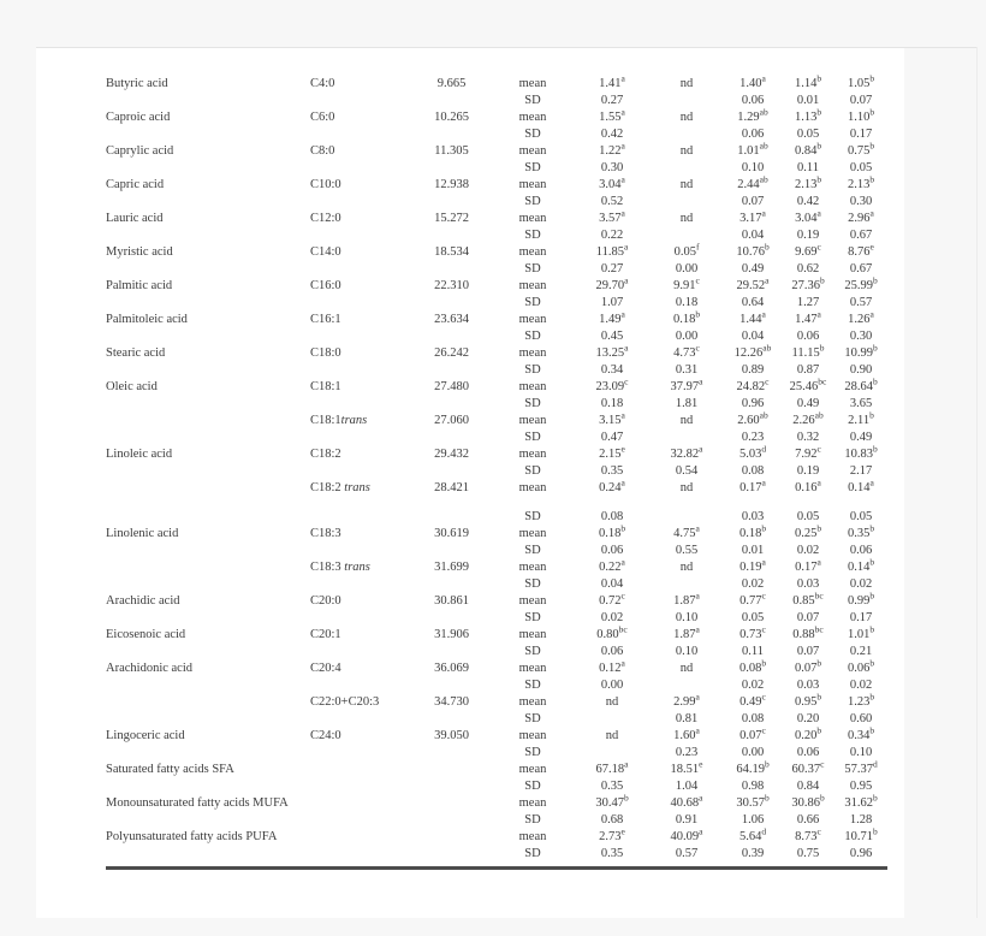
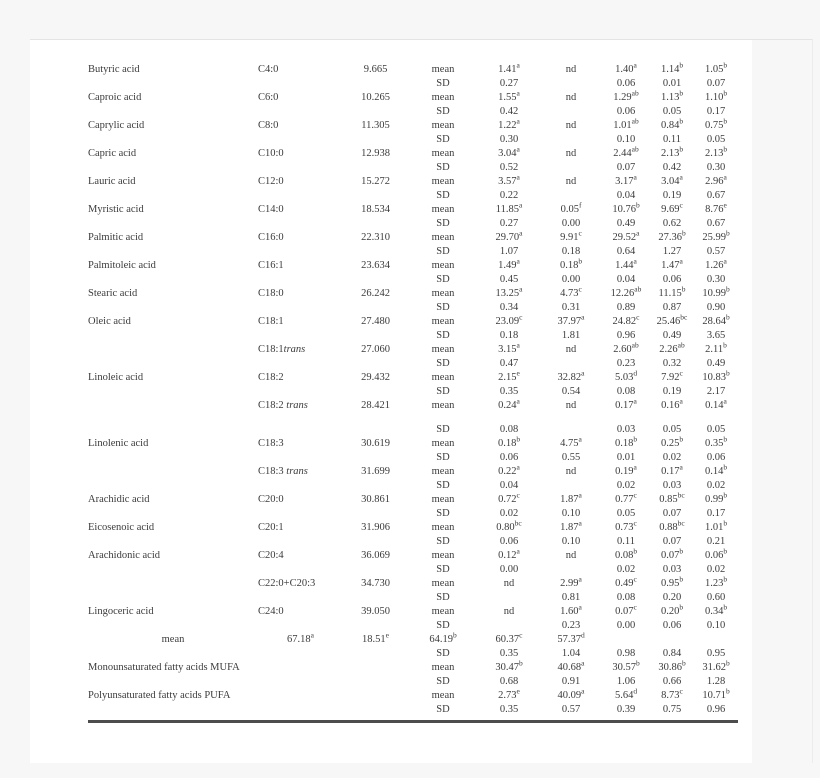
  Butyric acid
  C4:0
  9.665
  mean
  1.41a
  nd
  1.40a
  1.14b
  1.05b
  SD
  0.27
  0.06
  0.01
  0.07
  Caproic acid
  C6:0
  10.265
  mean
  1.55a
  nd
  1.29ab
  1.13b
  1.10b
  SD
  0.42
  0.06
  0.05
  0.17
  Caprylic acid
  C8:0
  11.305
  mean
  1.22a
  nd
  1.01ab
  0.84b
  0.75b
  SD
  0.30
  0.10
  0.11
  0.05
  Capric acid
  C10:0
  12.938
  mean
  3.04a
  nd
  2.44ab
  2.13b
  2.13b
  SD
  0.52
  0.07
  0.42
  0.30
  Lauric acid
  C12:0
  15.272
  mean
  3.57a
  nd
  3.17a
  3.04a
  2.96a
  SD
  0.22
  0.04
  0.19
  0.67
  Myristic acid
  C14:0
  18.534
  mean
  11.85a
  0.05f
  10.76b
  9.69c
  8.76e
  SD
  0.27
  0.00
  0.49
  0.62
  0.67
  Palmitic acid
  C16:0
  22.310
  mean
  29.70a
  9.91c
  29.52a
  27.36b
  25.99b
  SD
  1.07
  0.18
  0.64
  1.27
  0.57
  Palmitoleic acid
  C16:1
  23.634
  mean
  1.49a
  0.18b
  1.44a
  1.47a
  1.26a
  SD
  0.45
  0.00
  0.04
  0.06
  0.30
  Stearic acid
  C18:0
  26.242
  mean
  13.25a
  4.73c
  12.26ab
  11.15b
  10.99b
  SD
  0.34
  0.31
  0.89
  0.87
  0.90
  Oleic acid
  C18:1
  27.480
  mean
  23.09c
  37.97a
  24.82c
  25.46bc
  28.64b
  SD
  0.18
  1.81
  0.96
  0.49
  3.65
  C18:1trans
  27.060
  mean
  3.15a
  nd
  2.60ab
  2.26ab
  2.11b
  SD
  0.47
  0.23
  0.32
  0.49
  Linoleic acid
  C18:2
  29.432
  mean
  2.15e
  32.82a
  5.03d
  7.92c
  10.83b
  SD
  0.35
  0.54
  0.08
  0.19
  2.17
  C18:2 trans
  28.421
  mean
  0.24a
  nd
  0.17a
  0.16a
  0.14a
  SD
  0.08
  0.03
  0.05
  0.05
  Linolenic acid
  C18:3
  30.619
  mean
  0.18b
  4.75a
  0.18b
  0.25b
  0.35b
  SD
  0.06
  0.55
  0.01
  0.02
  0.06
  C18:3 trans
  31.699
  mean
  0.22a
  nd
  0.19a
  0.17a
  0.14b
  SD
  0.04
  0.02
  0.03
  0.02
  Arachidic acid
  C20:0
  30.861
  mean
  0.72c
  1.87a
  0.77c
  0.85bc
  0.99b
  SD
  0.02
  0.10
  0.05
  0.07
  0.17
  Eicosenoic acid
  C20:1
  31.906
  mean
  0.80bc
  1.87a
  0.73c
  0.88bc
  1.01b
  SD
  0.06
  0.10
  0.11
  0.07
  0.21
  Arachidonic acid
  C20:4
  36.069
  mean
  0.12a
  nd
  0.08b
  0.07b
  0.06b
  SD
  0.00
  0.02
  0.03
  0.02
  C22:0+C20:3
  34.730
  mean
  nd
  2.99a
  0.49c
  0.95b
  1.23b
  SD
  0.81
  0.08
  0.20
  0.60
  Lingoceric acid
  C24:0
  39.050
  mean
  nd
  1.60a
  0.07c
  0.20b
  0.34b
  SD
  0.23
  0.00
  0.06
  0.10
- Saturated fatty acids SFA
  mean
  67.18a
  18.51e
  64.19b
  60.37c
  57.37d
  SD
  0.35
  1.04
  0.98
  0.84
  0.95
  Monounsaturated fatty acids MUFA
  mean
  30.47b
  40.68a
  30.57b
  30.86b
  31.62b
  SD
  0.68
  0.91
  1.06
  0.66
  1.28
  Polyunsaturated fatty acids PUFA
  mean
  2.73e
  40.09a
  5.64d
  8.73c
  10.71b
  SD
  0.35
  0.57
  0.39
  0.75
  0.96
